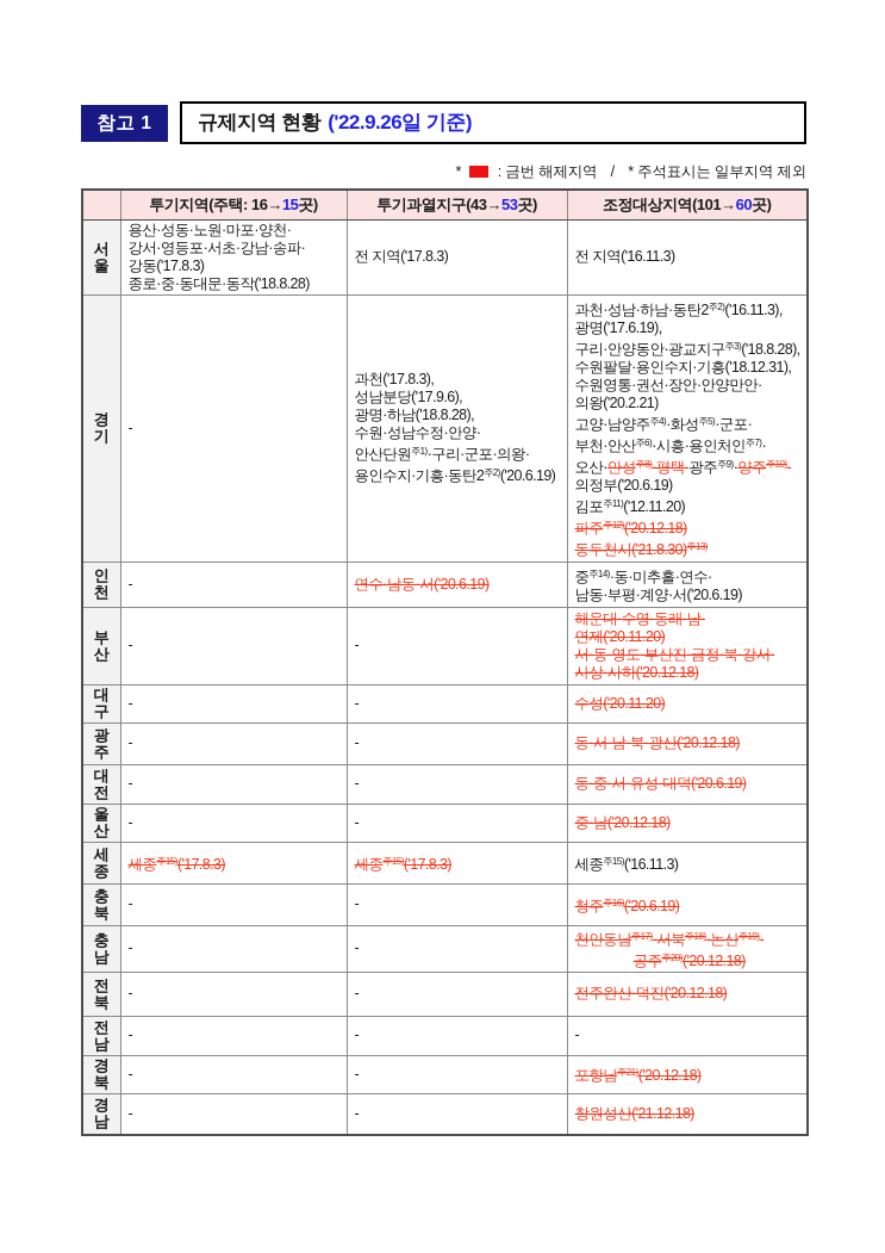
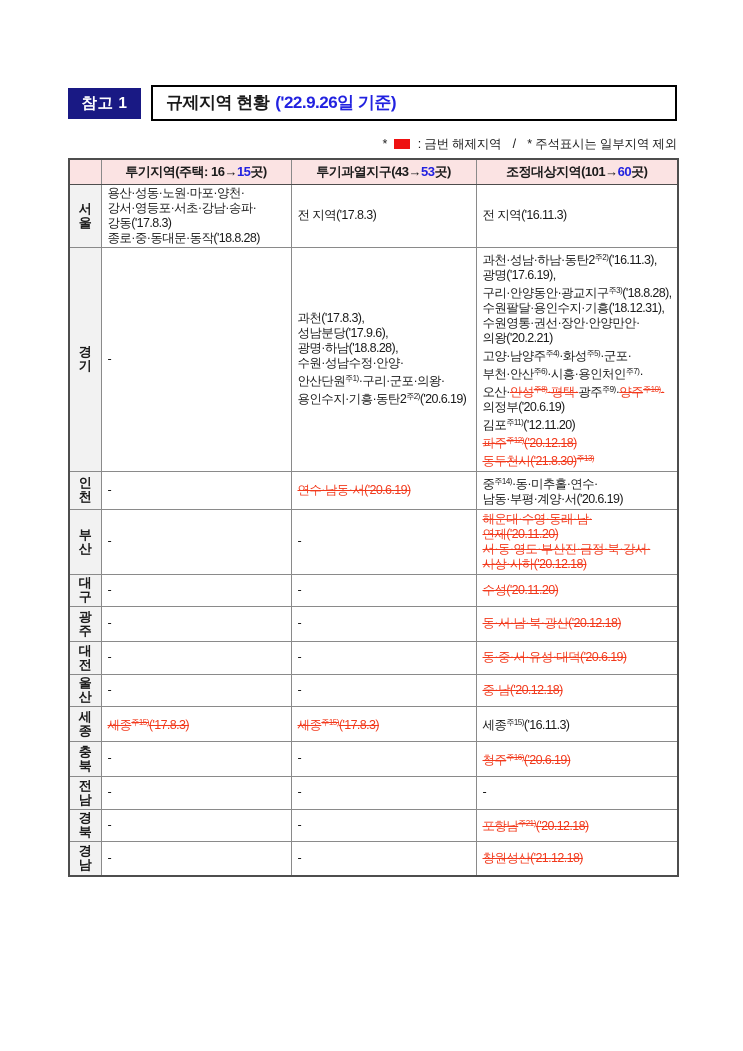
  참고 1
  규제지역 현황
  ('22.9.26일 기준)
  * : 금번 해제지역 / * 주석표시는 일부지역 제외
  	투기지역(주택: 16→15곳)	투기과열지구(43→53곳)	조정대상지역(101→60곳)
  서울	용산·성동·노원·마포·양천·강서·영등포·서초·강남·송파·강동('17.8.3)종로·중·동대문·동작('18.8.28)	전 지역('17.8.3)	전 지역('16.11.3)
  경기	-	과천('17.8.3),성남분당('17.9.6),광명·하남('18.8.28),수원·성남수정·안양·안산단원주1)·구리·군포·의왕·용인수지·기흥·동탄2주2)('20.6.19)	과천·성남·하남·동탄2주2)('16.11.3),광명('17.6.19),구리·안양동안·광교지구주3)('18.8.28),수원팔달·용인수지·기흥('18.12.31),수원영통·권선·장안·안양만안·의왕('20.2.21)고양·남양주주4)·화성주5)·군포·부천·안산주6)·시흥·용인처인주7)·오산·안성주8)·평택·광주주9)·양주주10)·의정부('20.6.19)김포주11)('12.11.20)파주주12)('20.12.18)동두천시('21.8.30)주13)
  인천	-	연수·남동·서('20.6.19)	중주14)·동·미추홀·연수·남동·부평·계양·서('20.6.19)
  부산	-	-	해운대·수영·동래·남·연제('20.11.20)서·동·영도·부산진·금정·북·강서·사상·사하('20.12.18)
  대구	-	-	수성('20.11.20)
  광주	-	-	동·서·남·북·광산('20.12.18)
  대전	-	-	동·중·서·유성·대덕('20.6.19)
  울산	-	-	중·남('20.12.18)
  세종	세종주15)('17.8.3)	세종주15)('17.8.3)	세종주15)('16.11.3)
  충북	-	-	청주주16)('20.6.19)
- 충남	-	-	천안동남주17)·서북주18)·논산주19)·공주주20)('20.12.18)
- 전북	-	-	전주완산·덕진('20.12.18)
  전남	-	-	-
  경북	-	-	포항남주21)('20.12.18)
  경남	-	-	창원성산('21.12.18)
